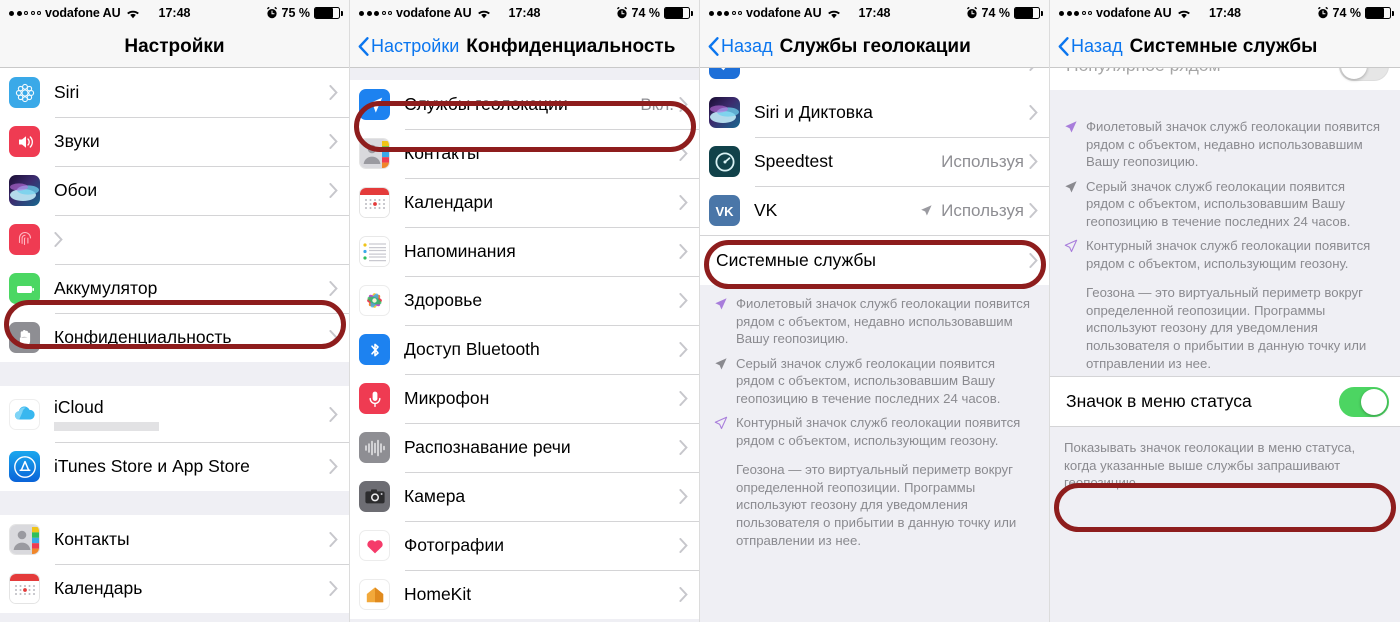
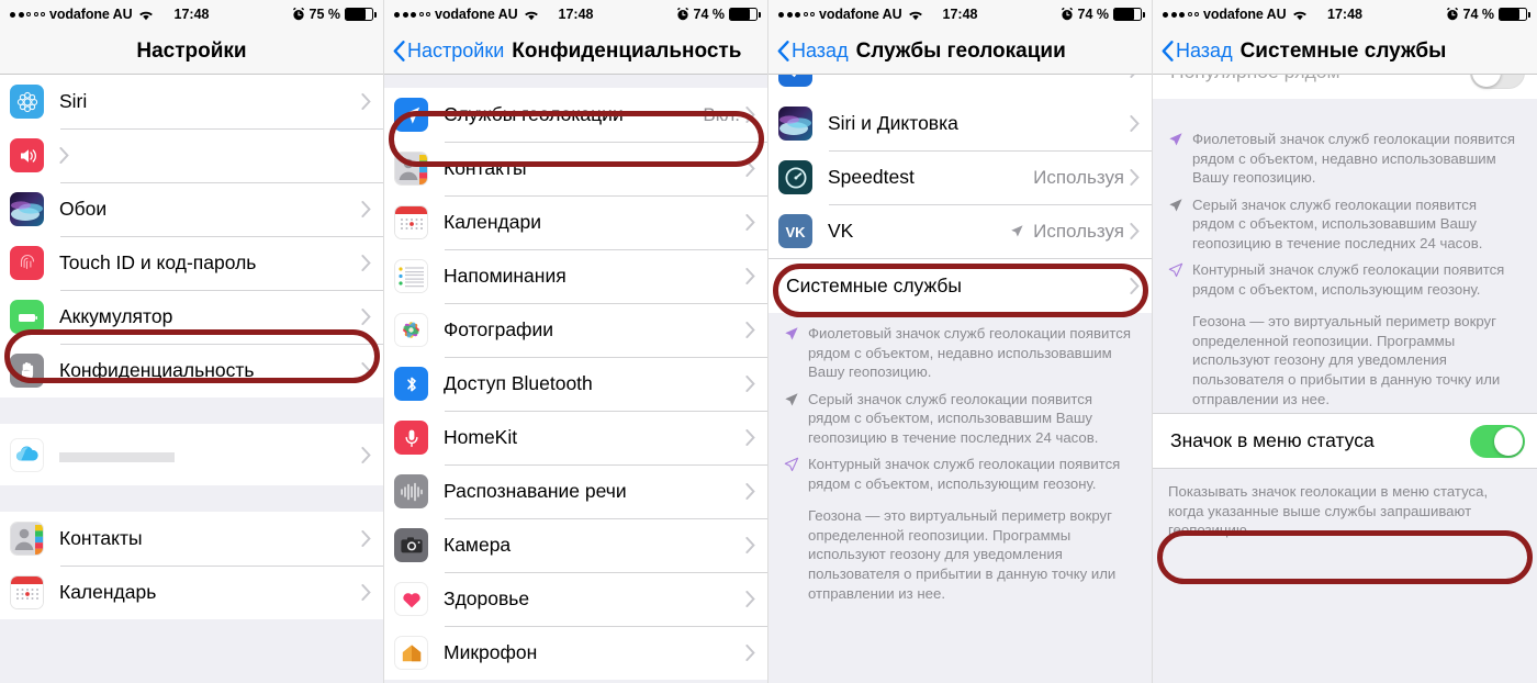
  vodafone AU
  17:48
  75 %
  Настройки
  Siri
- Звуки
  Обои
+ Touch ID и код-пароль
  Аккумулятор
  Конфиденциальность
- iCloud
- iTunes Store и App Store
  Контакты
  Календарь
  vodafone AU
  17:48
  74 %
  Настройки
  Конфиденциальность
  Службы геолокации
  Вкл.
  Контакты
  Календари
  Напоминания
- Здоровье
+ Фотографии
  Доступ Bluetooth
- Микрофон
+ HomeKit
  Распознавание речи
  Камера
- Фотографии
+ Здоровье
- HomeKit
+ Микрофон
  vodafone AU
  17:48
  74 %
  Назад
  Службы геолокации
  Siri и Диктовка
  Speedtest
  Используя
  VK
  VK
  Используя
  Системные службы
  Фиолетовый значок служб геолокации появится рядом с объектом, недавно использовавшим Вашу геопозицию.
  Серый значок служб геолокации появится рядом с объектом, использовавшим Вашу геопозицию в течение последних 24 часов.
  Контурный значок служб геолокации появится рядом с объектом, использующим геозону.
  Геозона — это виртуальный периметр вокруг определенной геопозиции. Программы используют геозону для уведомления пользователя о прибытии в данную точку или отправлении из нее.
  vodafone AU
  17:48
  74 %
  Назад
  Системные службы
  Фиолетовый значок служб геолокации появится рядом с объектом, недавно использовавшим Вашу геопозицию.
  Серый значок служб геолокации появится рядом с объектом, использовавшим Вашу геопозицию в течение последних 24 часов.
  Контурный значок служб геолокации появится рядом с объектом, использующим геозону.
  Геозона — это виртуальный периметр вокруг определенной геопозиции. Программы используют геозону для уведомления пользователя о прибытии в данную точку или отправлении из нее.
  Значок в меню статуса
  Показывать значок геолокации в меню статуса, когда указанные выше службы запрашивают геопозицию.
